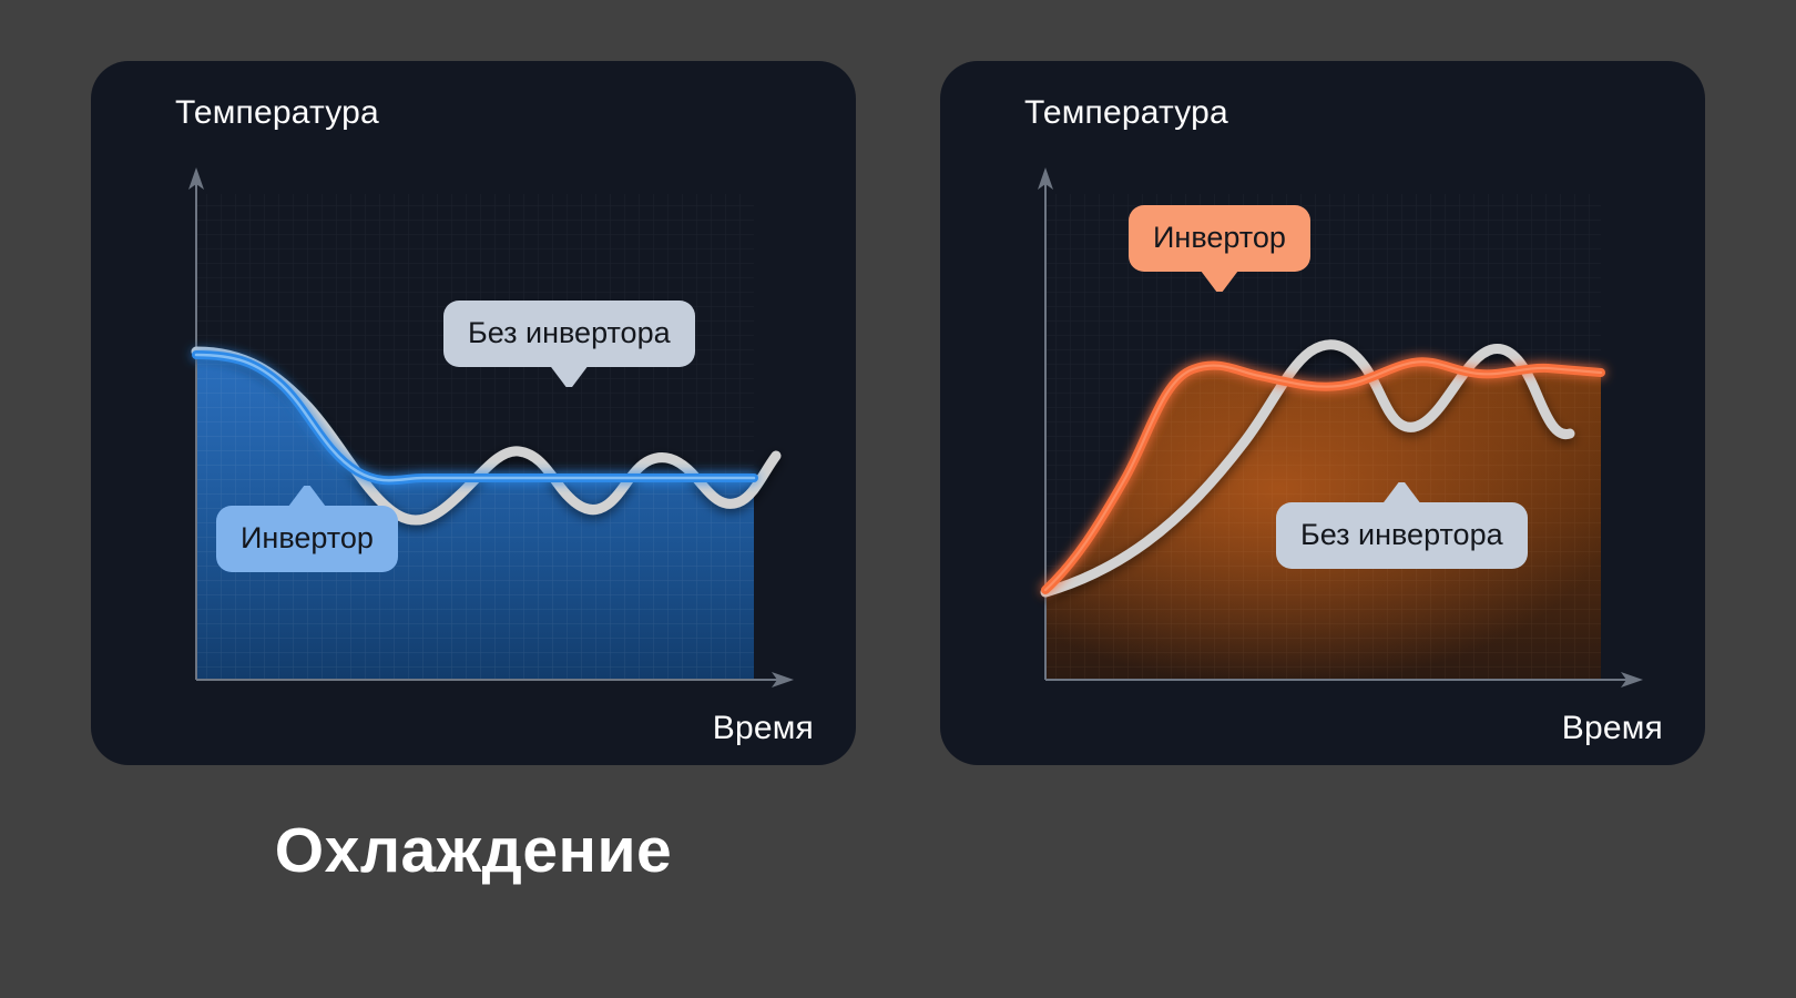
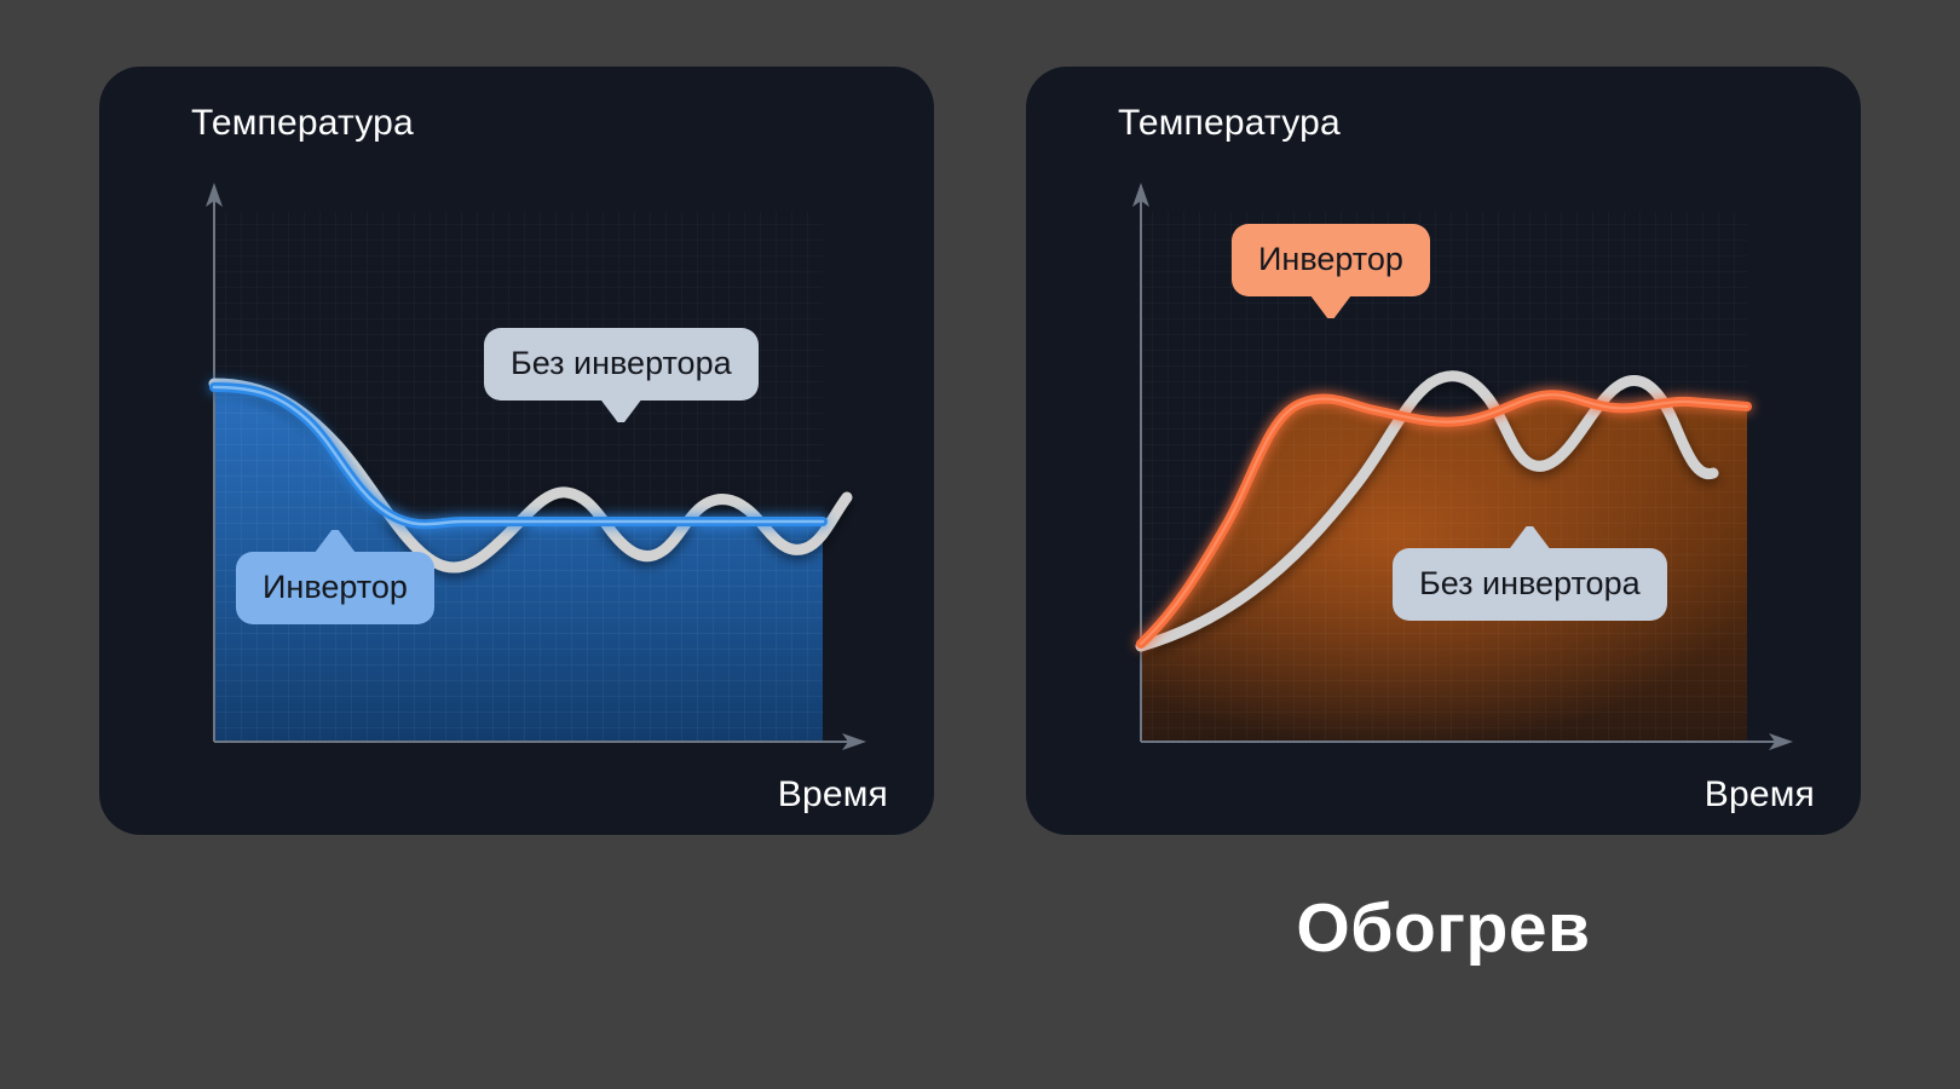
  Температура
  Время
  Без инвертора
  Инвертор
- Охлаждение
  Температура
  Время
  Инвертор
  Без инвертора
+ Обогрев
